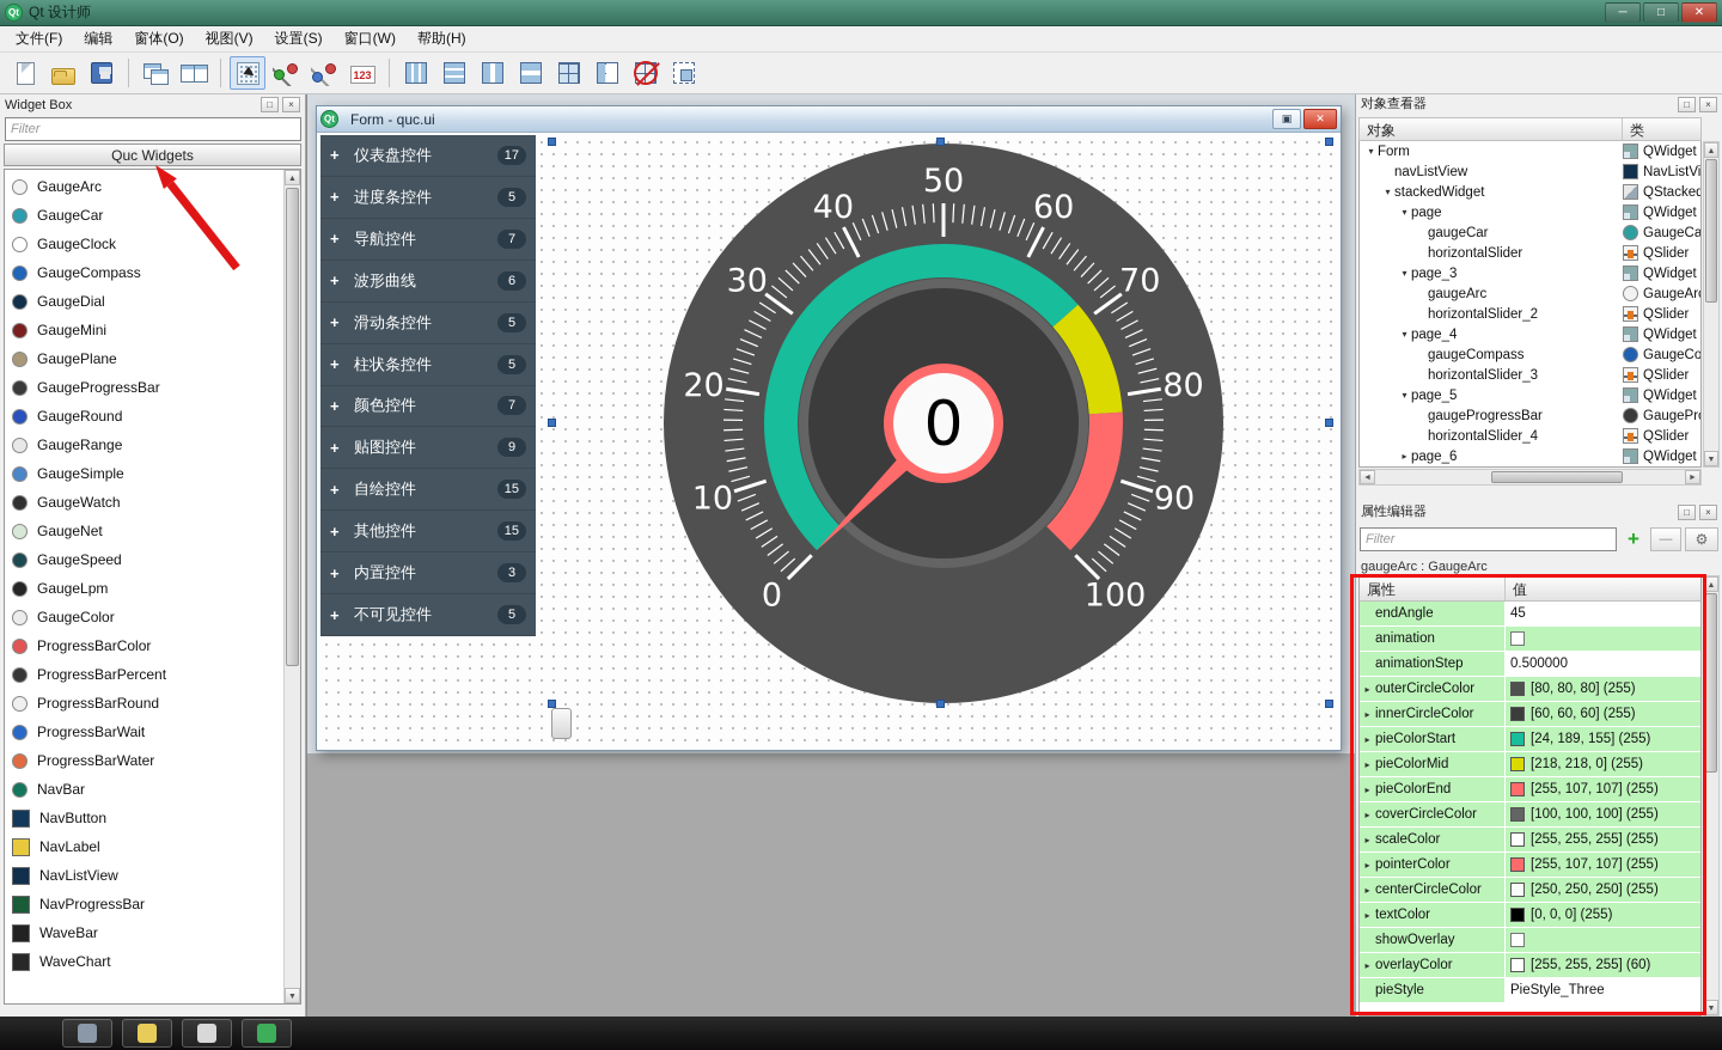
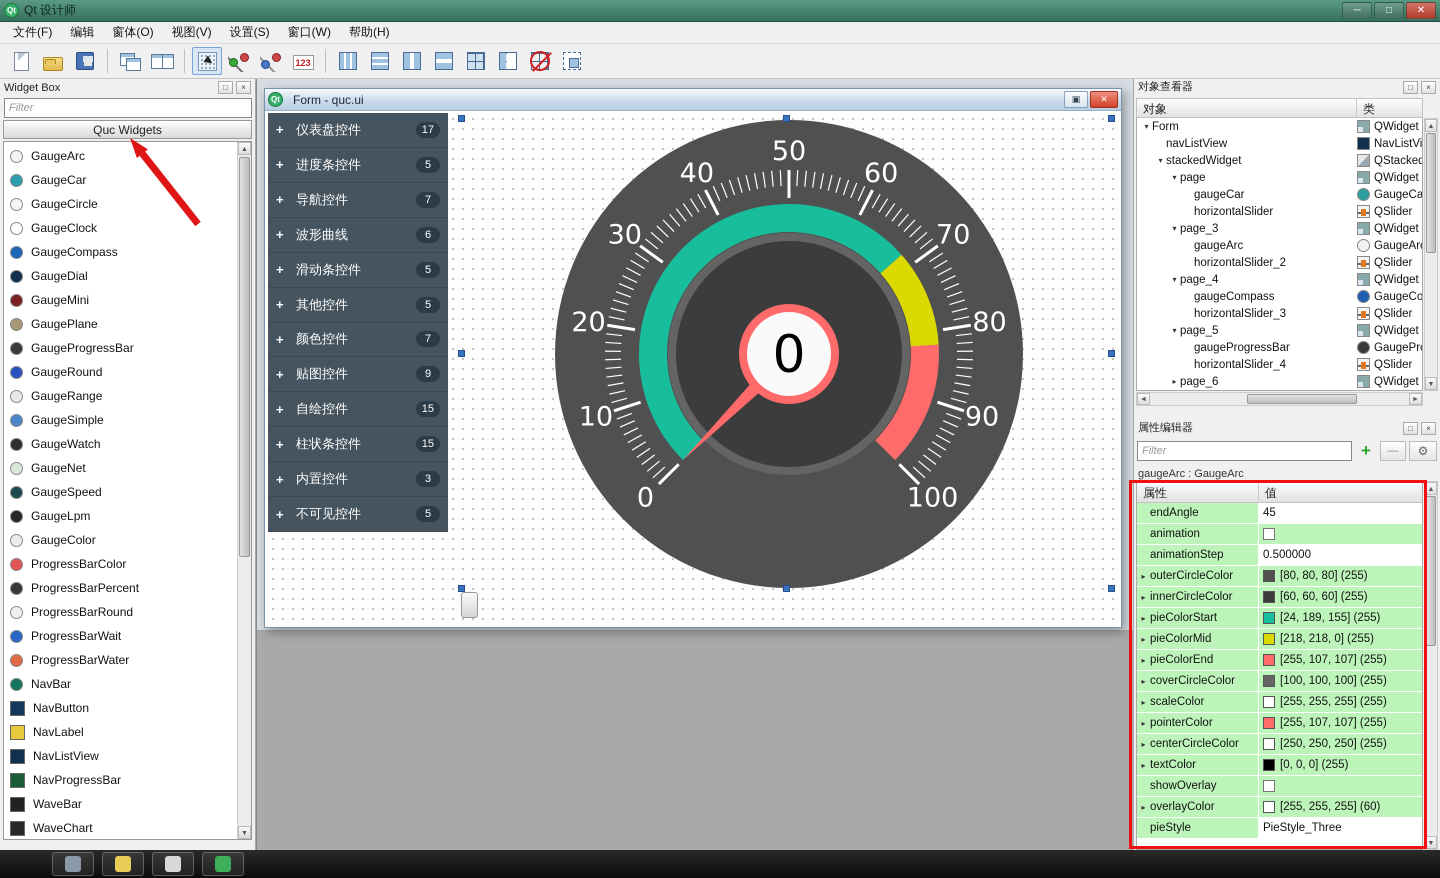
  Qt
  Qt 设计师
  ─
  □
  ✕
  文件(F)
  编辑
  窗体(O)
  视图(V)
  设置(S)
  窗口(W)
  帮助(H)
  123
  Widget Box
  □
  ×
  Filter
  Quc Widgets
  GaugeArc
  GaugeCar
+ GaugeCircle
  GaugeClock
  GaugeCompass
  GaugeDial
  GaugeMini
  GaugePlane
  GaugeProgressBar
  GaugeRound
  GaugeRange
  GaugeSimple
  GaugeWatch
  GaugeNet
  GaugeSpeed
  GaugeLpm
  GaugeColor
  ProgressBarColor
  ProgressBarPercent
  ProgressBarRound
  ProgressBarWait
  ProgressBarWater
  NavBar
  NavButton
  NavLabel
  NavListView
  NavProgressBar
  WaveBar
  WaveChart
  Qt
  Form - quc.ui
  ▣
  ✕
  +
  仪表盘控件
  17
  +
  进度条控件
  5
  +
  导航控件
  7
  +
  波形曲线
  6
  +
  滑动条控件
  5
  +
- 柱状条控件
+ 其他控件
  5
  +
  颜色控件
  7
  +
  贴图控件
  9
  +
  自绘控件
  15
  +
- 其他控件
+ 柱状条控件
  15
  +
  内置控件
  3
  +
  不可见控件
  5
  0
  10
  20
  30
  40
  50
  60
  70
  80
  90
  100
  0
  对象查看器
  □
  ×
  对象
  类
  ▾
  Form
  QWidget
  navListView
  NavListVi
  ▾
  stackedWidget
  ▾
  page
  QWidget
  gaugeCar
  GaugeCa
  horizontalSlider
  QSlider
  ▾
  page_3
  QWidget
  gaugeArc
  GaugeAr
  horizontalSlider_2
  QSlider
  ▾
  page_4
  QWidget
  gaugeCompass
  horizontalSlider_3
  QSlider
  ▾
  page_5
  QWidget
  gaugeProgressBar
  horizontalSlider_4
  QSlider
  ▸
  page_6
  QWidget
  属性编辑器
  □
  ×
  Filter
  +
  —
  ⚙
  gaugeArc : GaugeArc
  属性
  值
  endAngle
  45
  animation
  animationStep
  0.500000
  ▸
  outerCircleColor
  [80, 80, 80] (255)
  ▸
  innerCircleColor
  [60, 60, 60] (255)
  ▸
  pieColorStart
  [24, 189, 155] (255)
  ▸
  pieColorMid
  [218, 218, 0] (255)
  ▸
  pieColorEnd
  [255, 107, 107] (255)
  ▸
  coverCircleColor
  [100, 100, 100] (255)
  ▸
  scaleColor
  [255, 255, 255] (255)
  ▸
  pointerColor
  [255, 107, 107] (255)
  ▸
  centerCircleColor
  [250, 250, 250] (255)
  ▸
  textColor
  [0, 0, 0] (255)
  showOverlay
  ▸
  overlayColor
  [255, 255, 255] (60)
  pieStyle
  PieStyle_Three
